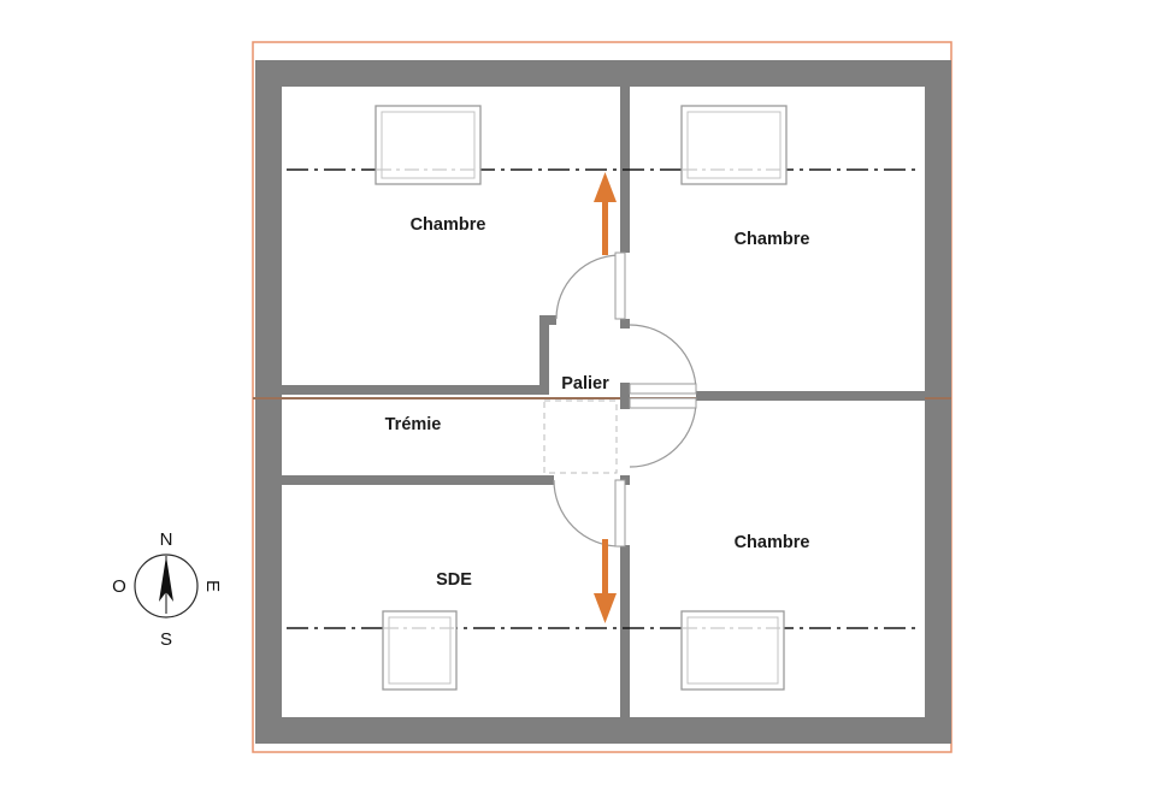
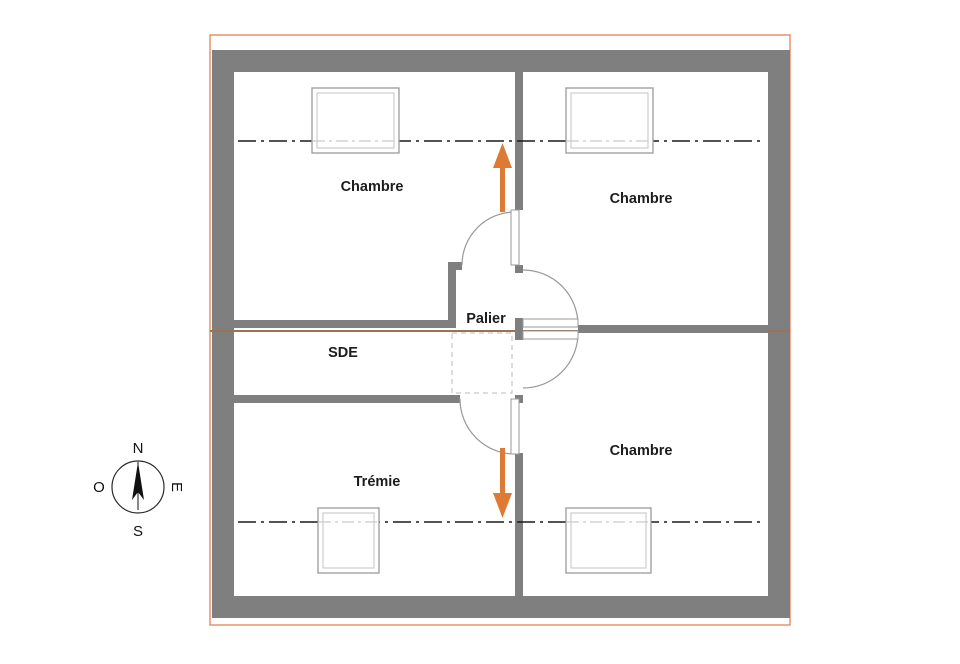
  Chambre
  Chambre
  Palier
- Trémie
+ SDE
  Chambre
- SDE
+ Trémie
  N
  S
  O
